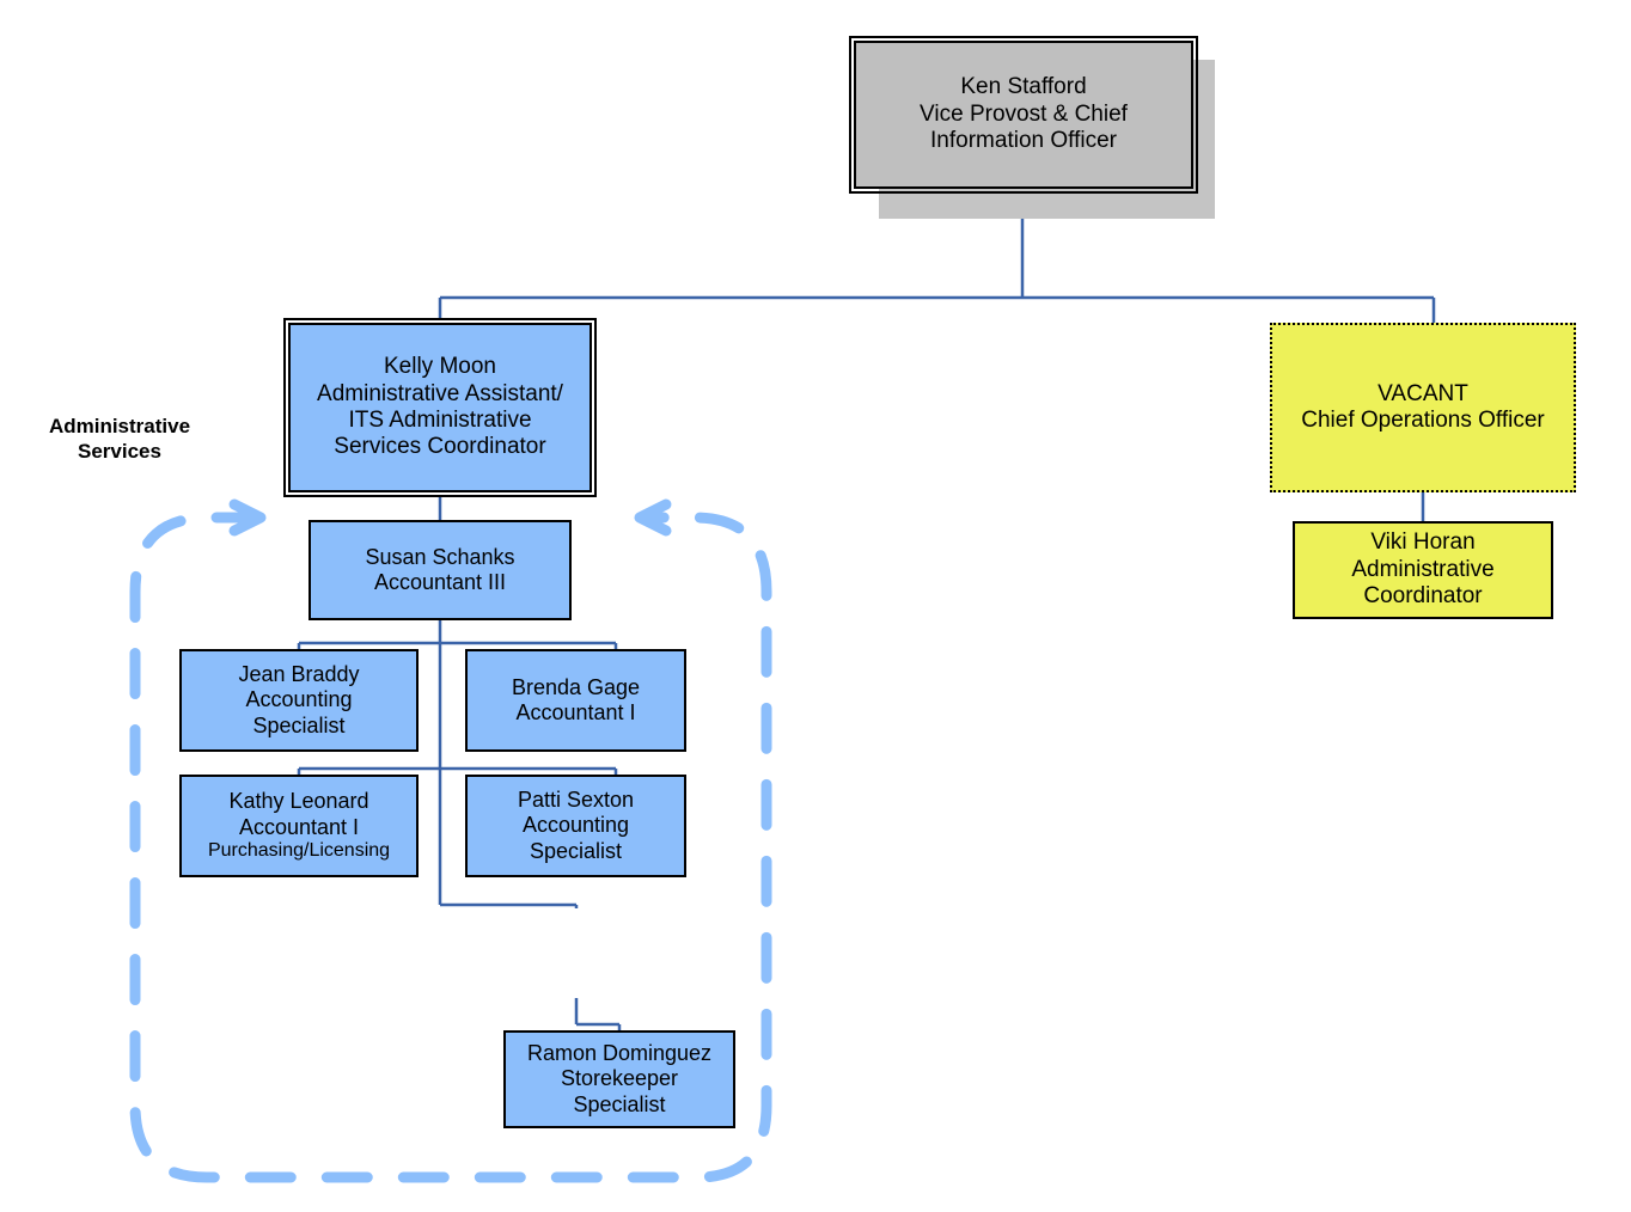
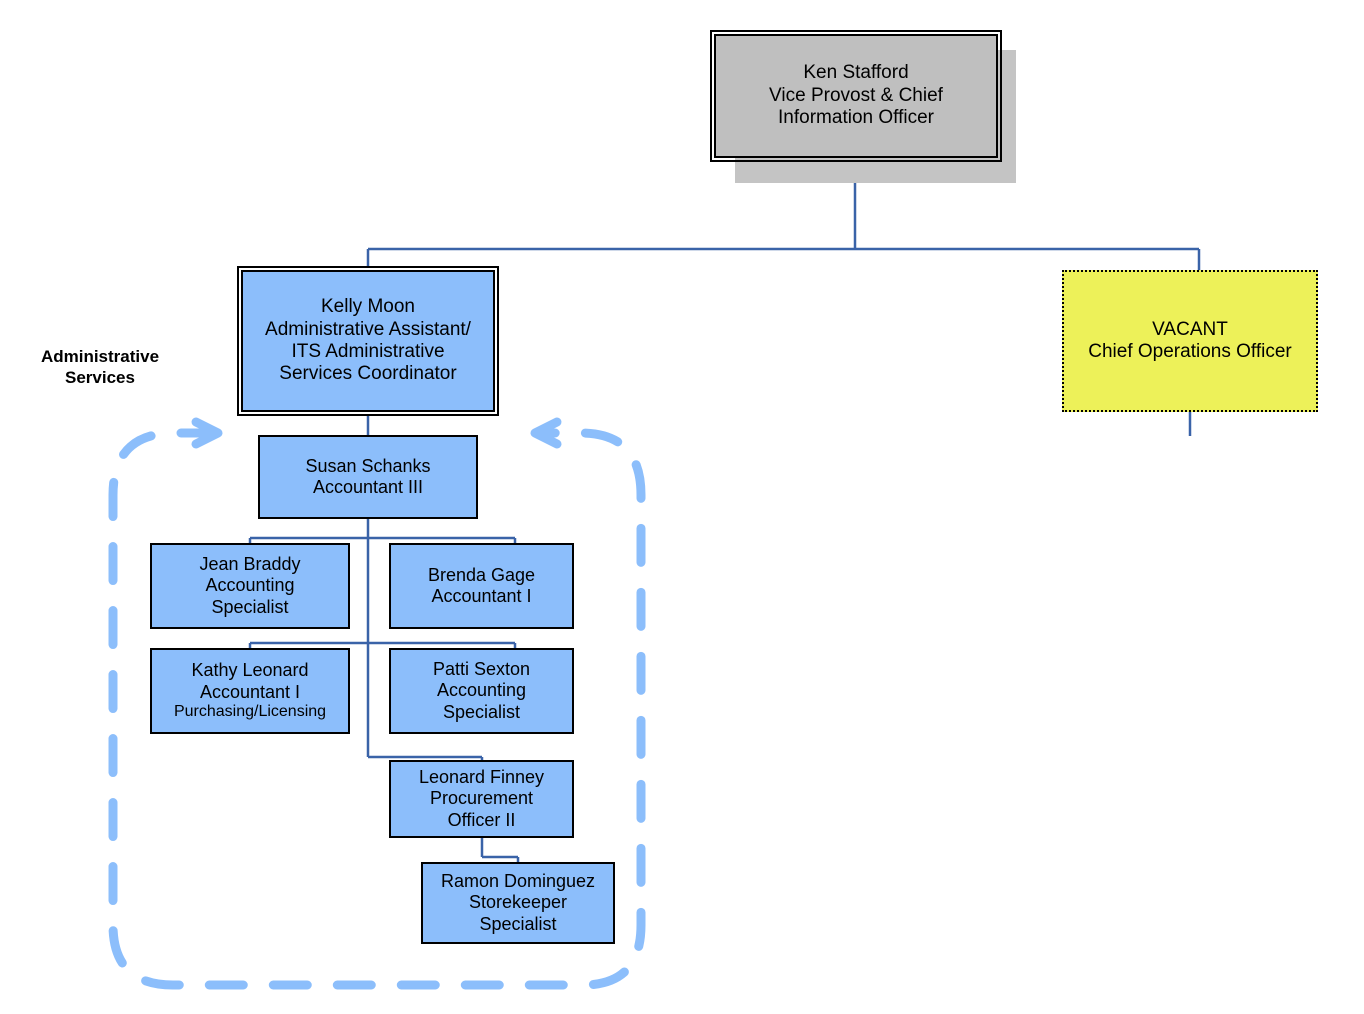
  Administrative Services
  Ken Stafford
  Vice Provost & Chief
  Information Officer
  Kelly Moon
  Administrative Assistant/
  ITS Administrative
  Services Coordinator
  VACANT
  Chief Operations Officer
- Viki Horan
- Administrative
- Coordinator
  Susan Schanks
  Accountant III
  Jean Braddy
  Accounting
  Specialist
  Brenda Gage
  Accountant I
  Kathy Leonard
  Accountant I
  Purchasing/Licensing
  Patti Sexton
  Accounting
  Specialist
+ Leonard Finney
+ Procurement
+ Officer II
  Ramon Dominguez
  Storekeeper
  Specialist
